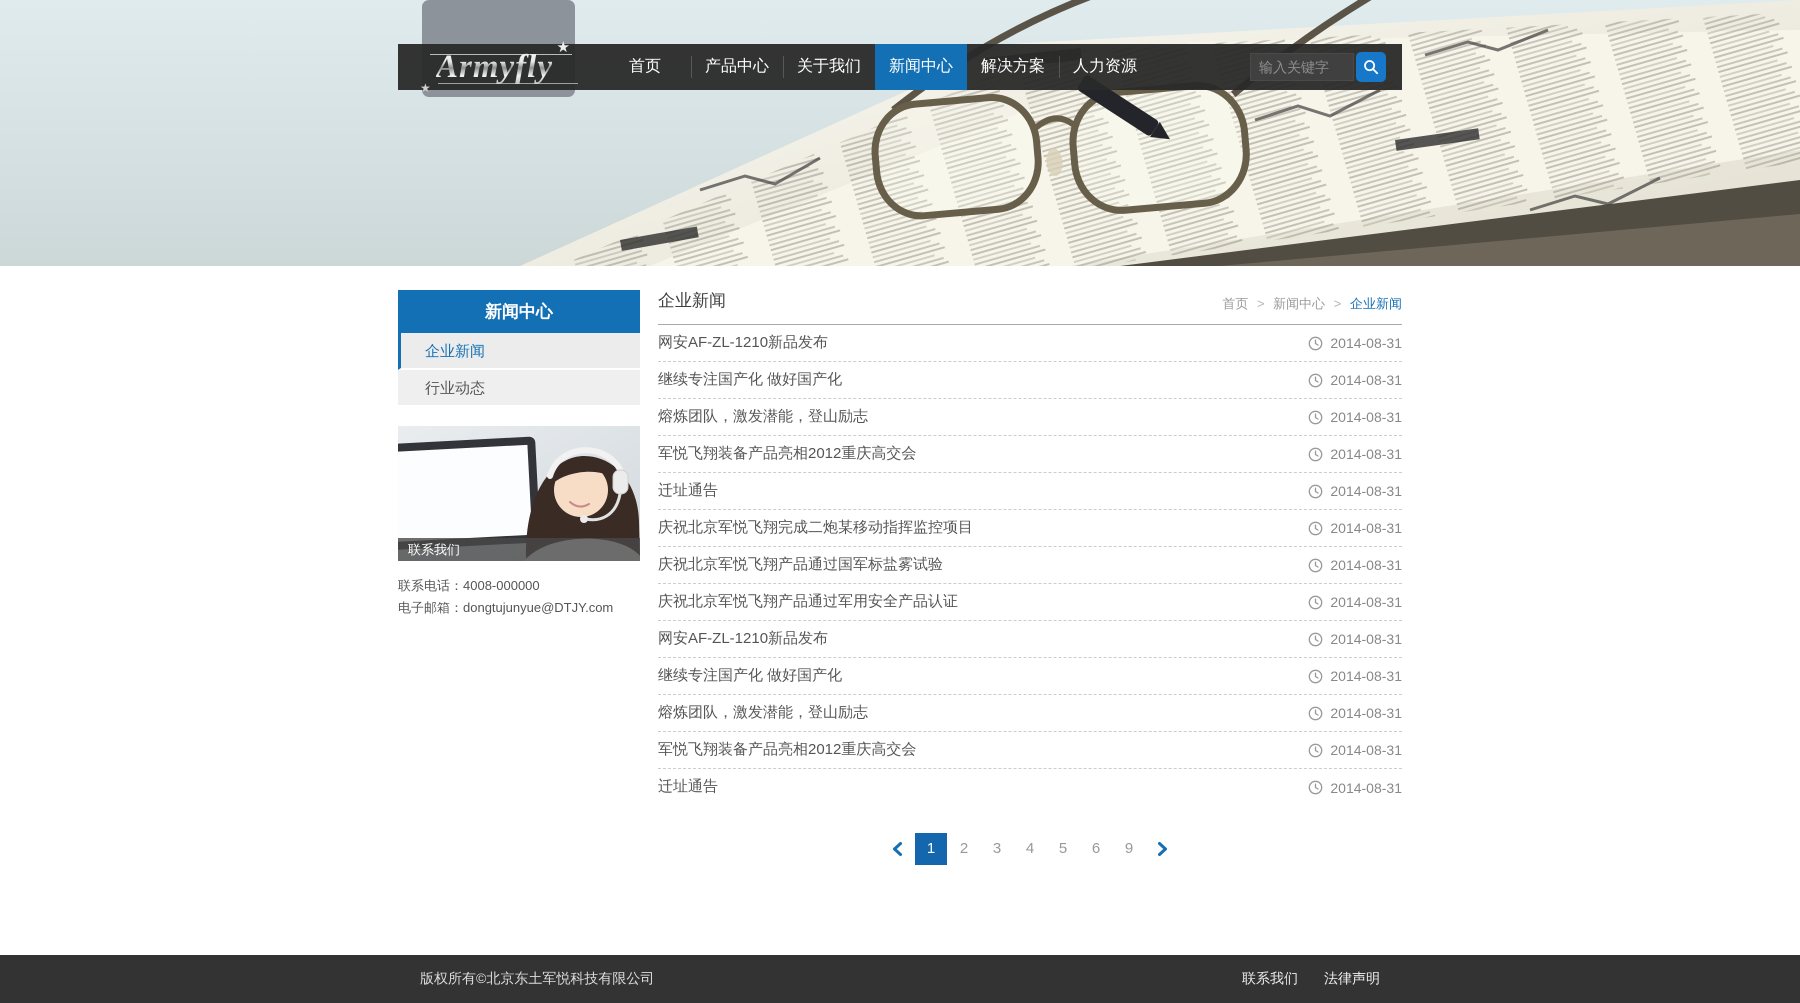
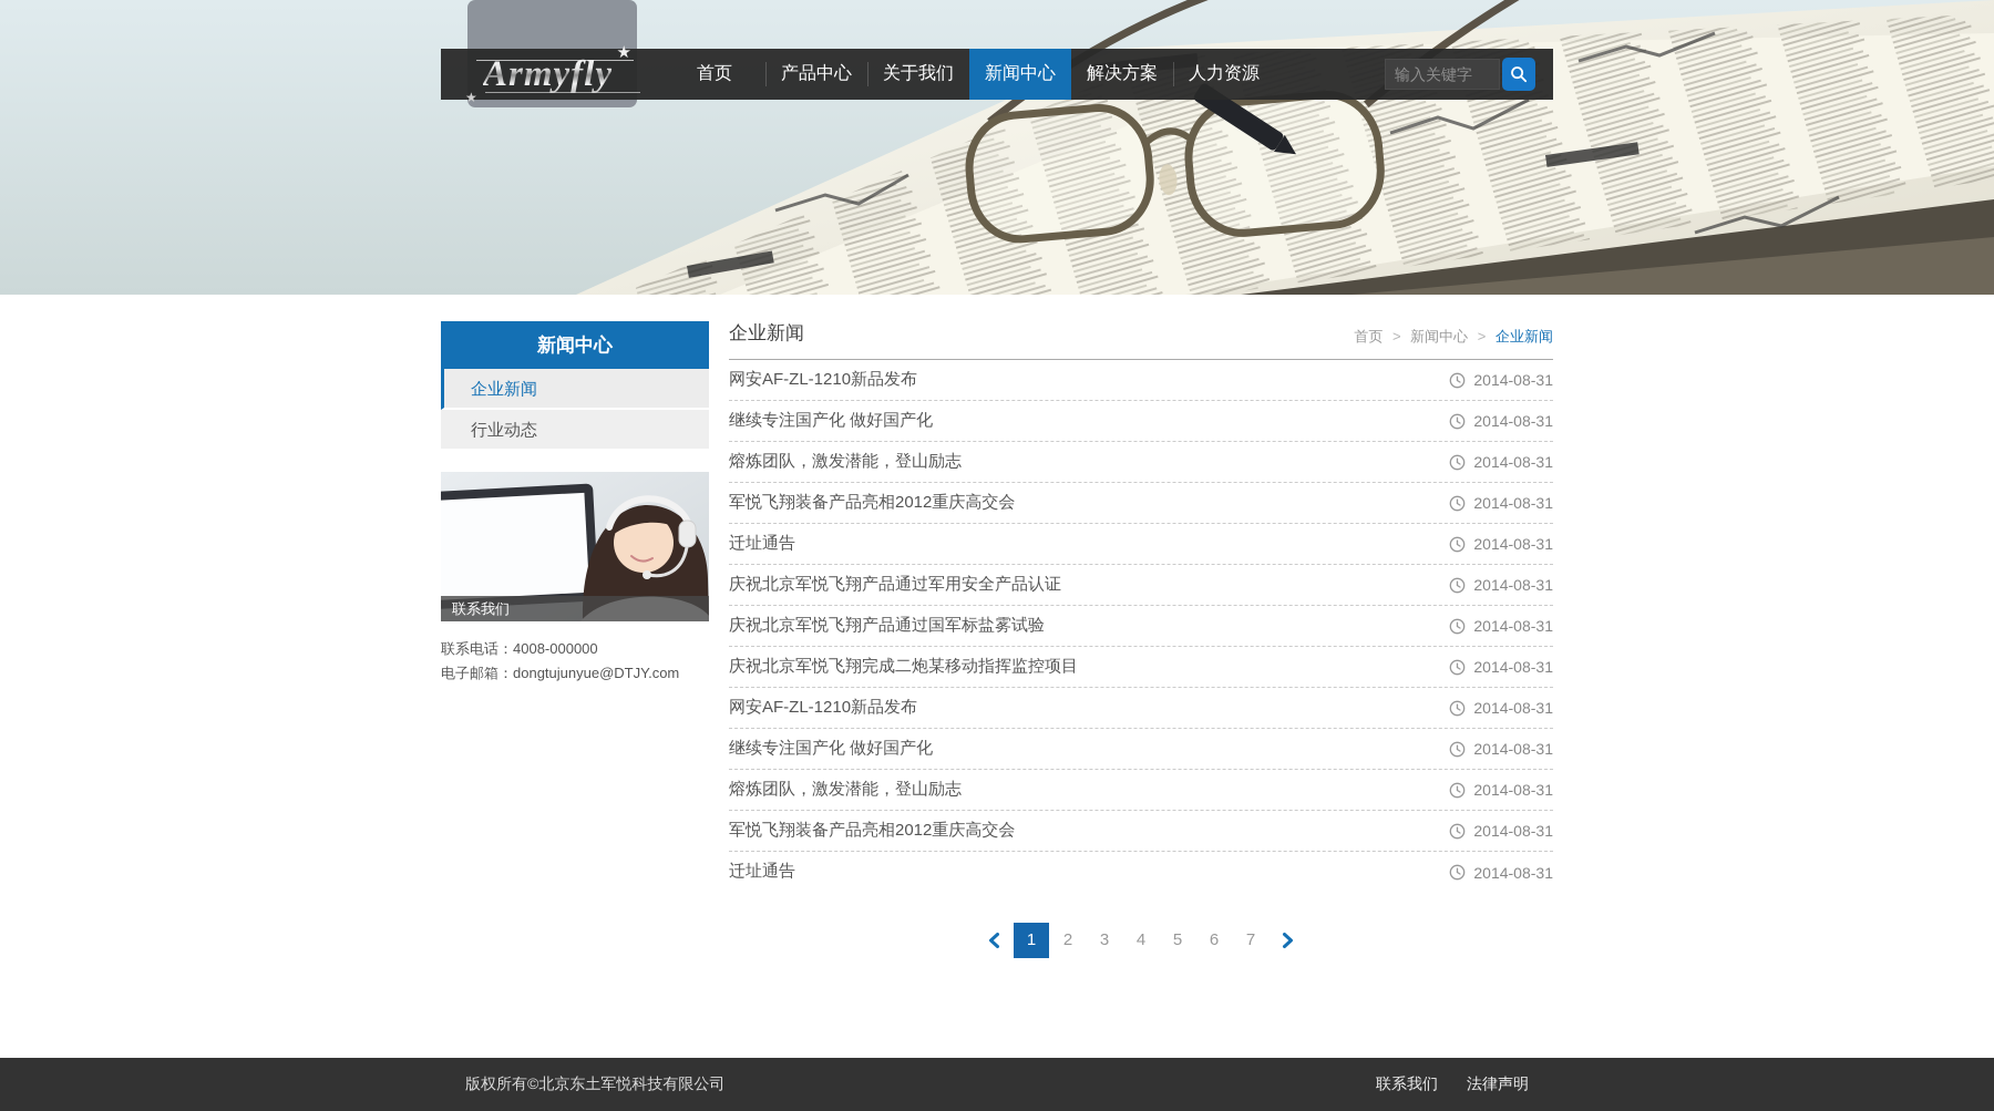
  Armyfly
  ★
  ★
  首页
  产品中心
  关于我们
  新闻中心
  解决方案
  人力资源
  输入关键字
  新闻中心
  企业新闻
  行业动态
  联系我们
  联系电话：4008-000000
  电子邮箱：dongtujunyue@DTJY.com
  企业新闻
  首页 > 新闻中心 > 企业新闻
  网安AF-ZL-1210新品发布
  2014-08-31
  继续专注国产化 做好国产化
  2014-08-31
  熔炼团队，激发潜能，登山励志
  2014-08-31
  军悦飞翔装备产品亮相2012重庆高交会
  2014-08-31
  迁址通告
  2014-08-31
- 庆祝北京军悦飞翔完成二炮某移动指挥监控项目
+ 庆祝北京军悦飞翔产品通过军用安全产品认证
  2014-08-31
  庆祝北京军悦飞翔产品通过国军标盐雾试验
  2014-08-31
- 庆祝北京军悦飞翔产品通过军用安全产品认证
+ 庆祝北京军悦飞翔完成二炮某移动指挥监控项目
  2014-08-31
  网安AF-ZL-1210新品发布
  2014-08-31
  继续专注国产化 做好国产化
  2014-08-31
  熔炼团队，激发潜能，登山励志
  2014-08-31
  军悦飞翔装备产品亮相2012重庆高交会
  2014-08-31
  迁址通告
  2014-08-31
  1
  2
  3
  4
  5
  6
- 9
+ 7
  版权所有©北京东土军悦科技有限公司
  联系我们
  法律声明
